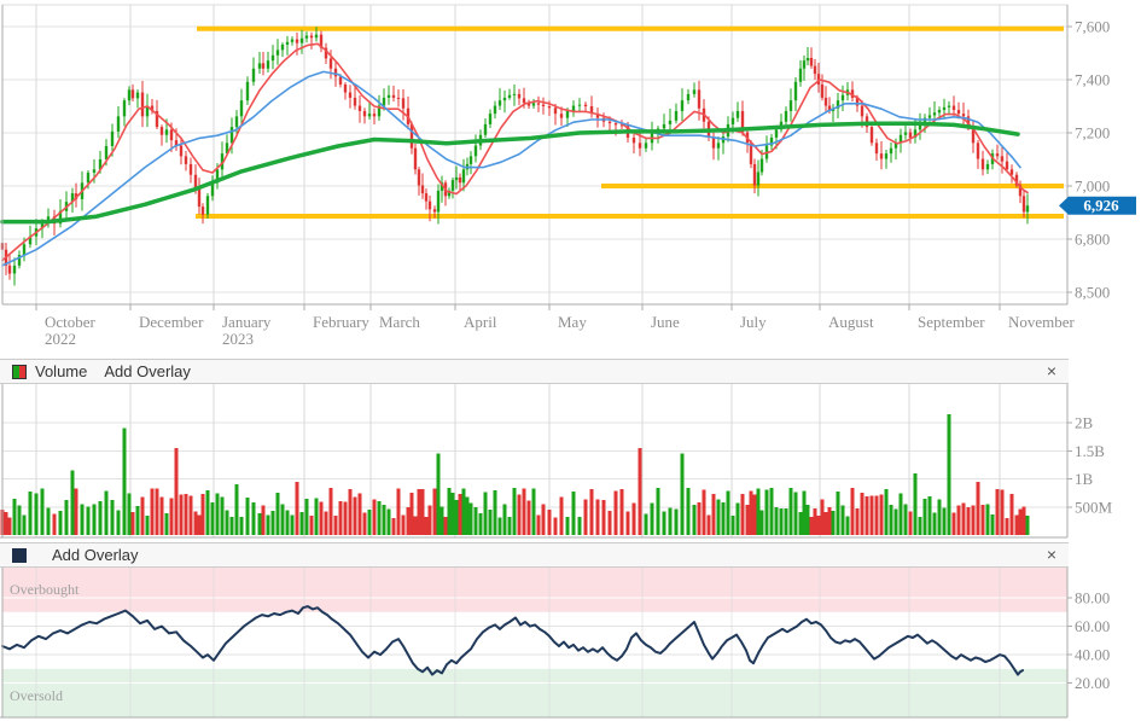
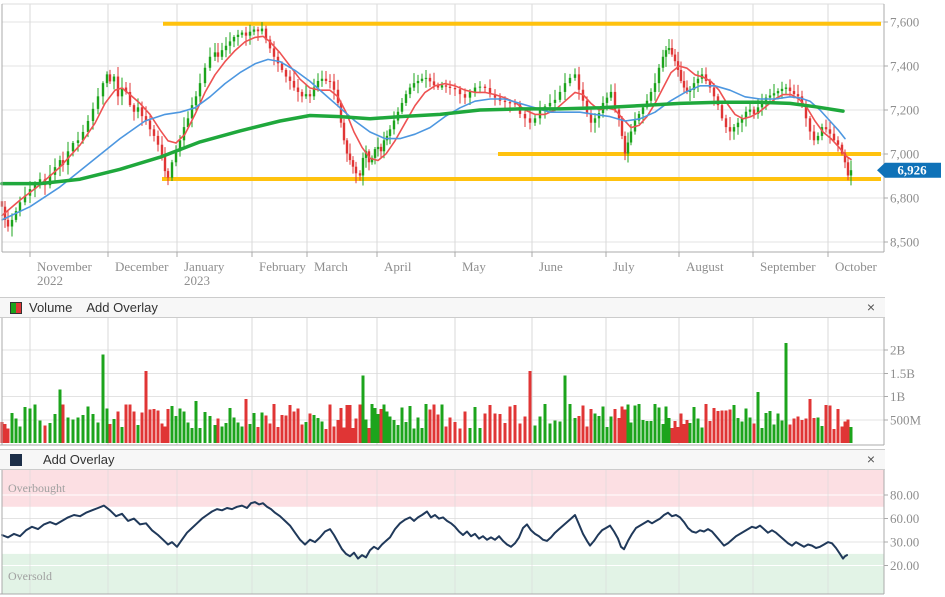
  7,600
  7,400
  7,200
  7,000
  6,800
  8,500
- October
+ November
  2022
  December
  January
  2023
  February
  March
  April
  May
  June
  July
  August
  September
- November
+ October
  6,926
  2B
  1.5B
  1B
  500M
  Overbought
  Oversold
  80.00
  60.00
- 40.00
+ 30.00
  20.00
  Volume
  Add Overlay
  ×
  Add Overlay
  ×
